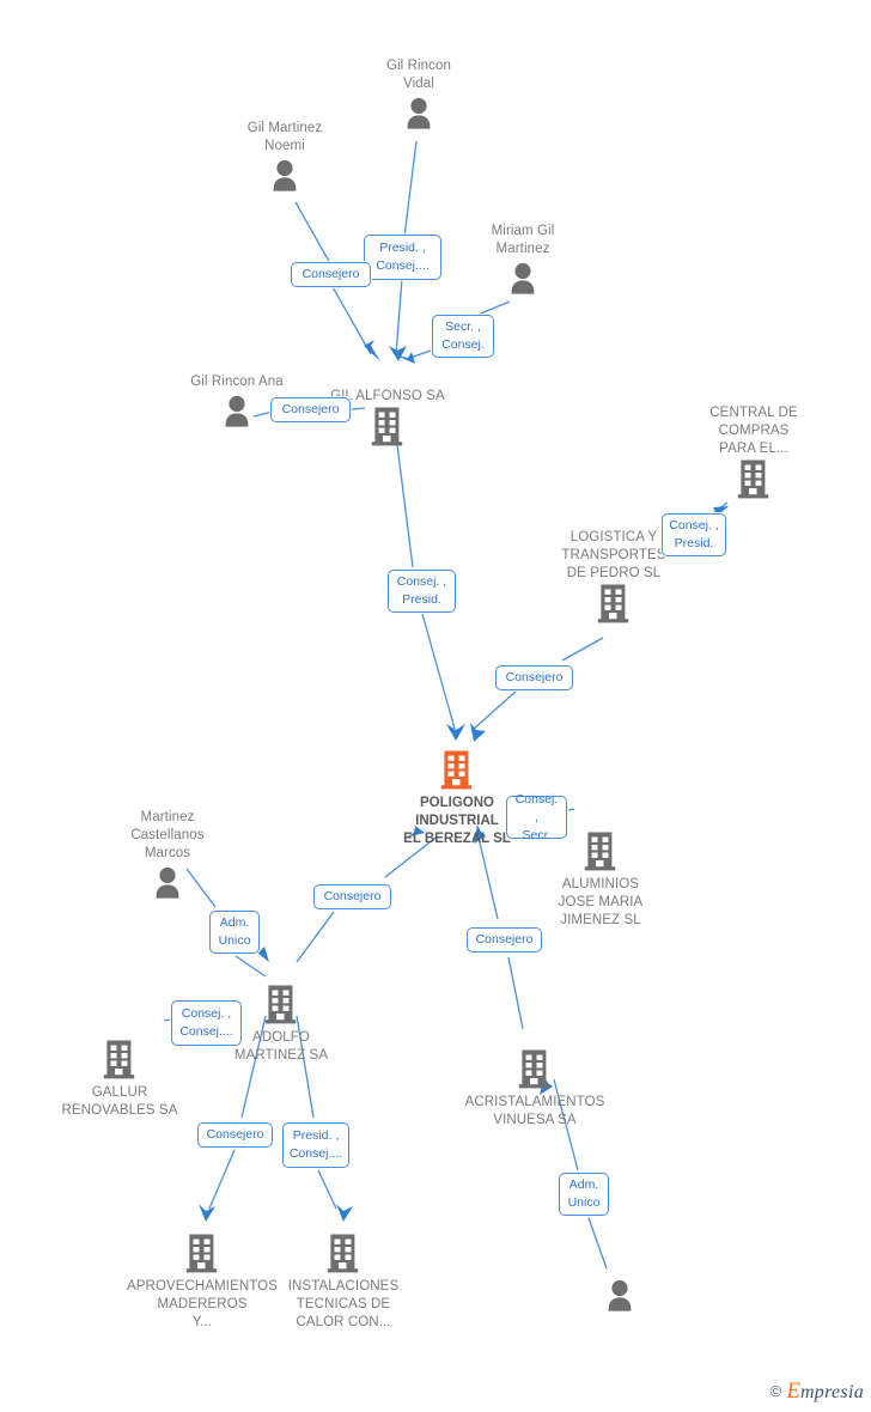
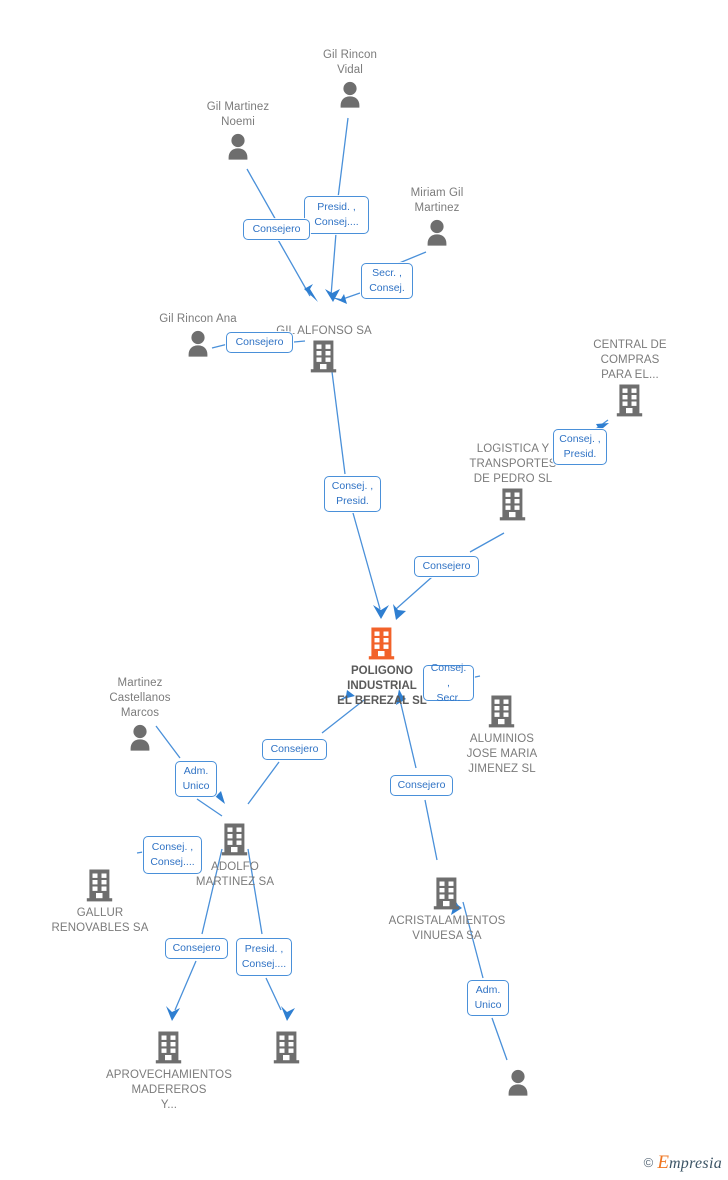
  Gil Rincon
  Vidal
  Gil Martinez
  Noemi
  Miriam Gil
  Martinez
  Gil Rincon Ana
  GIL ALFONSO SA
  CENTRAL DE
  COMPRAS
  PARA EL...
  LOGISTICA Y
  TRANSPORTES
  DE PEDRO SL
  POLIGONO
  INDUSTRIAL
  EL BEREZAL SL
  Martinez
  Castellanos
  Marcos
  ALUMINIOS
  JOSE MARIA
  JIMENEZ SL
  ADOLFO
  MARTINEZ SA
  GALLUR
  RENOVABLES SA
  ACRISTALAMIENTOS
  VINUESA SA
  APROVECHAMIENTOS
  MADEREROS
  Y...
- INSTALACIONES
- TECNICAS DE
- CALOR CON...
  Presid. ,
  Consej....
  Consejero
  Secr. ,
  Consej.
  Consejero
  Consej. ,
  Presid.
  Consej. ,
  Presid.
  Consejero
  Consej. ,
  Secr.
  Consejero
  Adm.
  Unico
  Consejero
  Consej. ,
  Consej....
  Consejero
  Presid. ,
  Consej....
  Adm.
  Unico
  © Empresia
